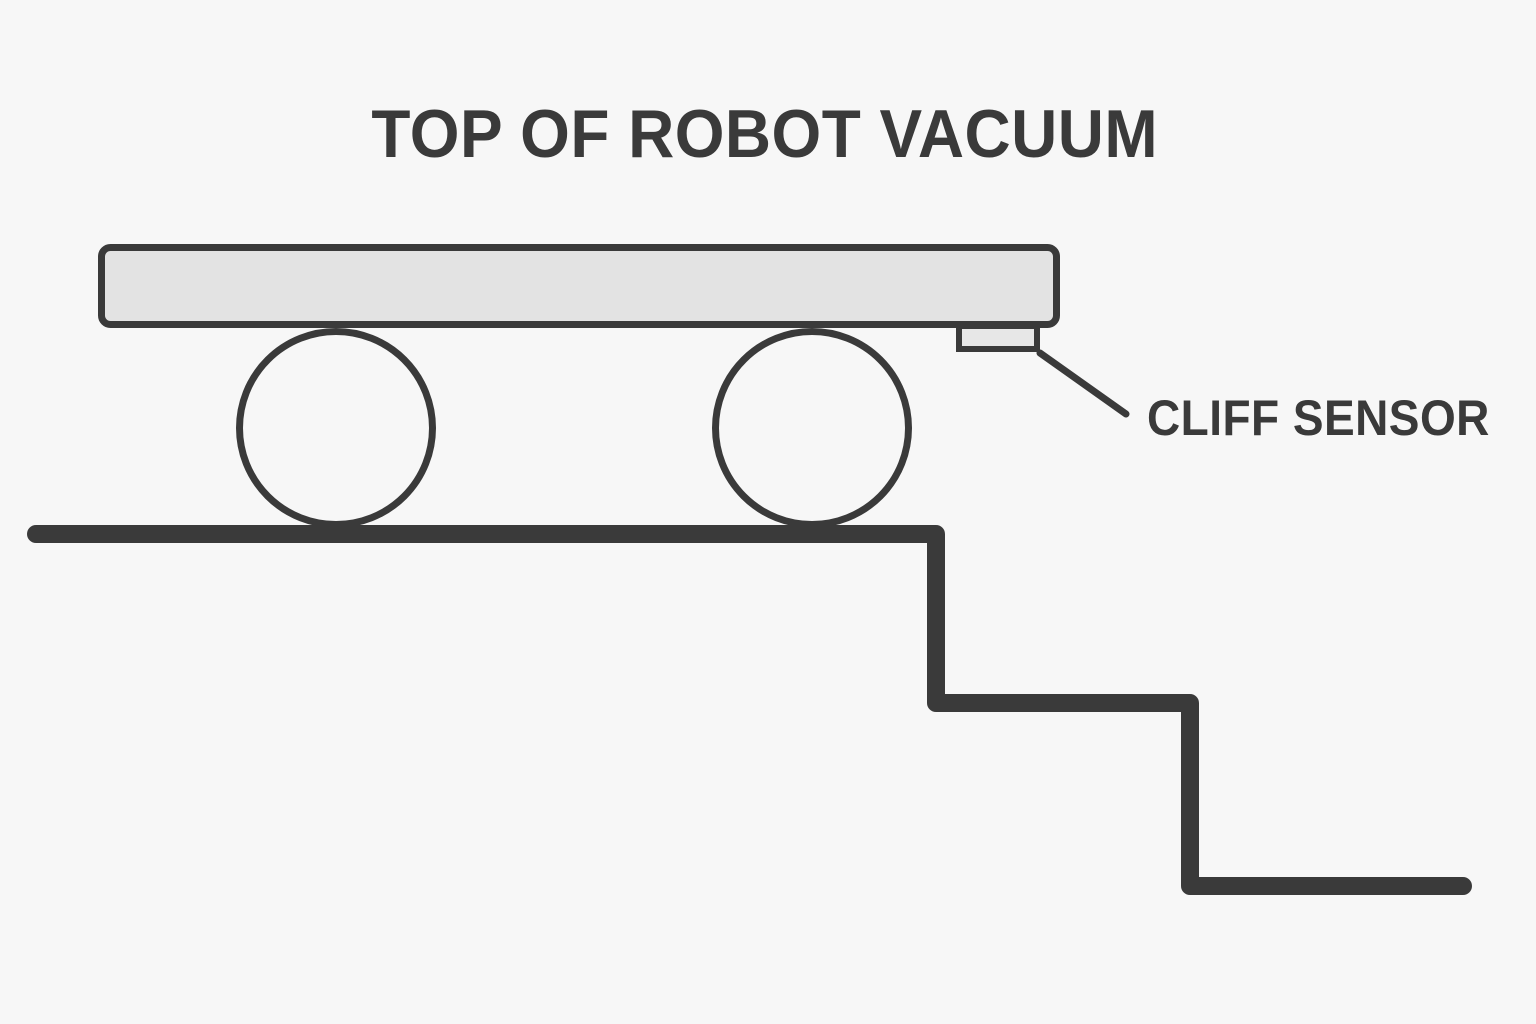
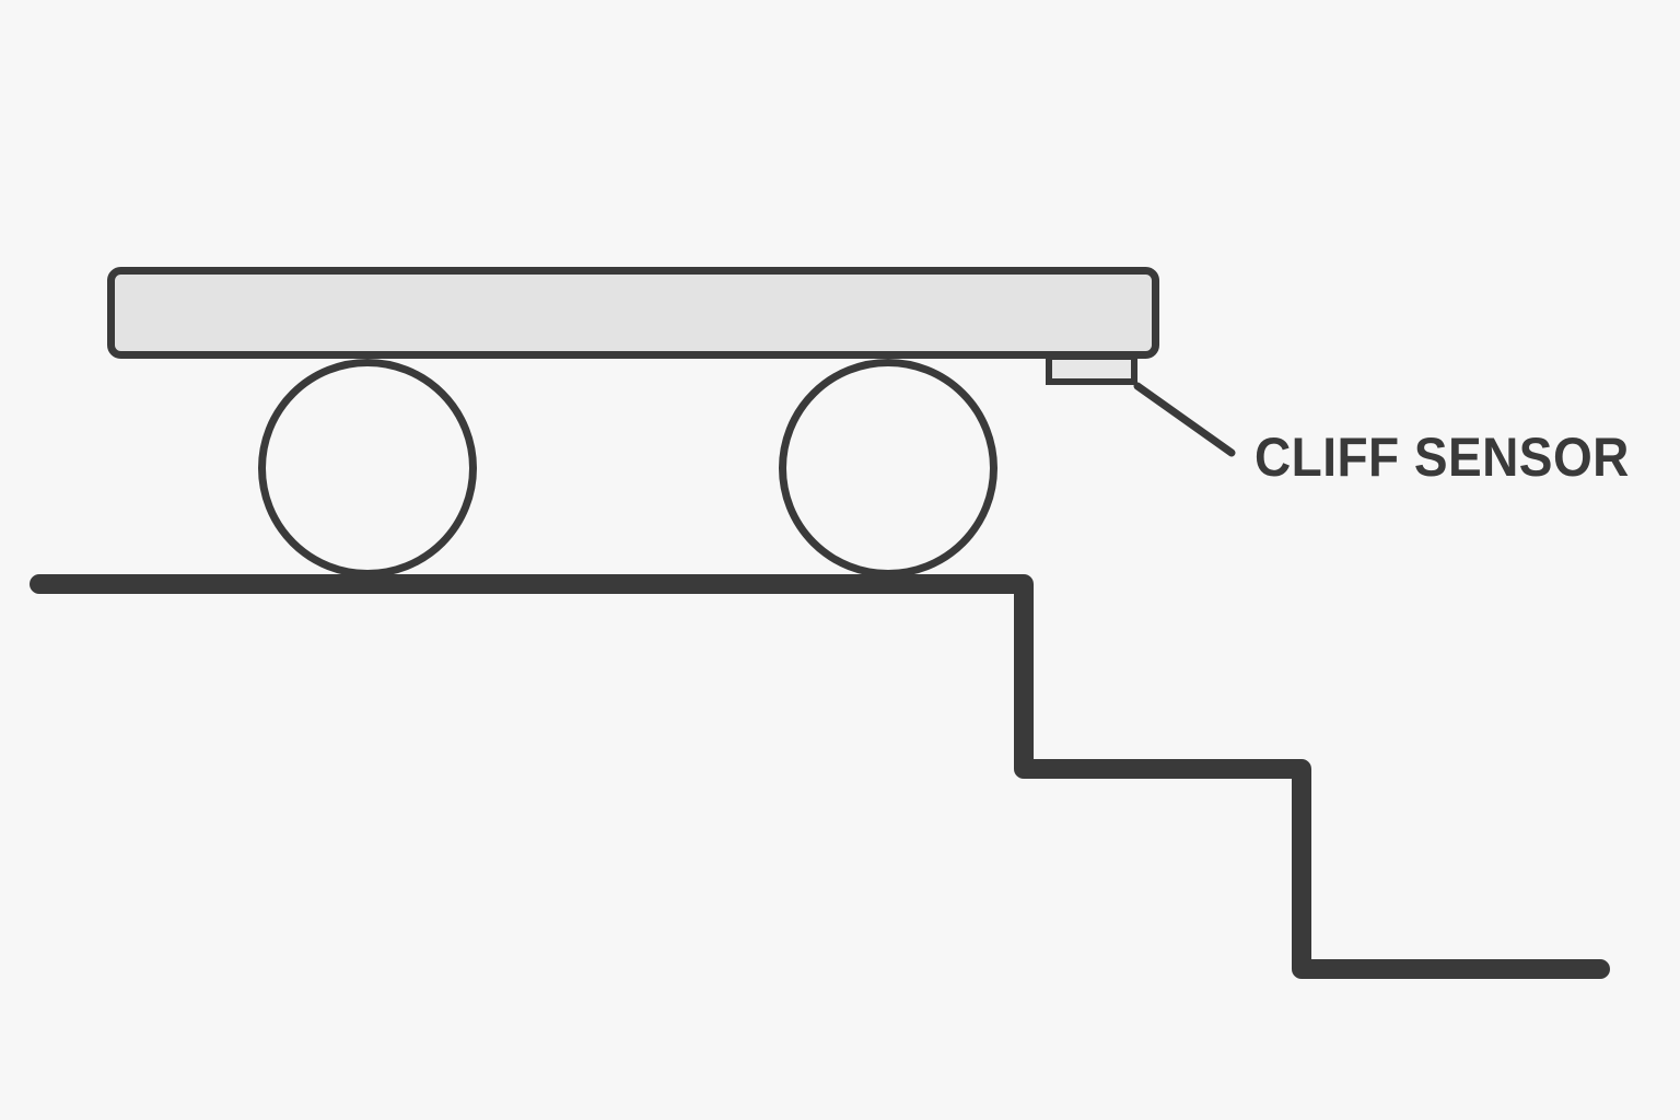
- TOP OF ROBOT VACUUM
  CLIFF SENSOR
